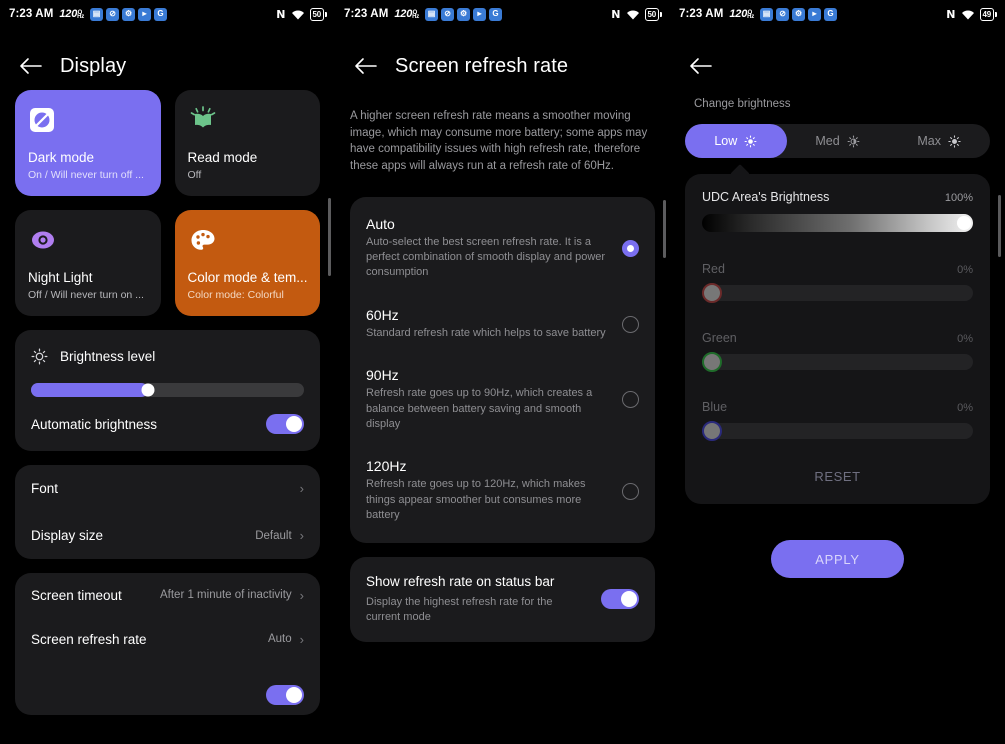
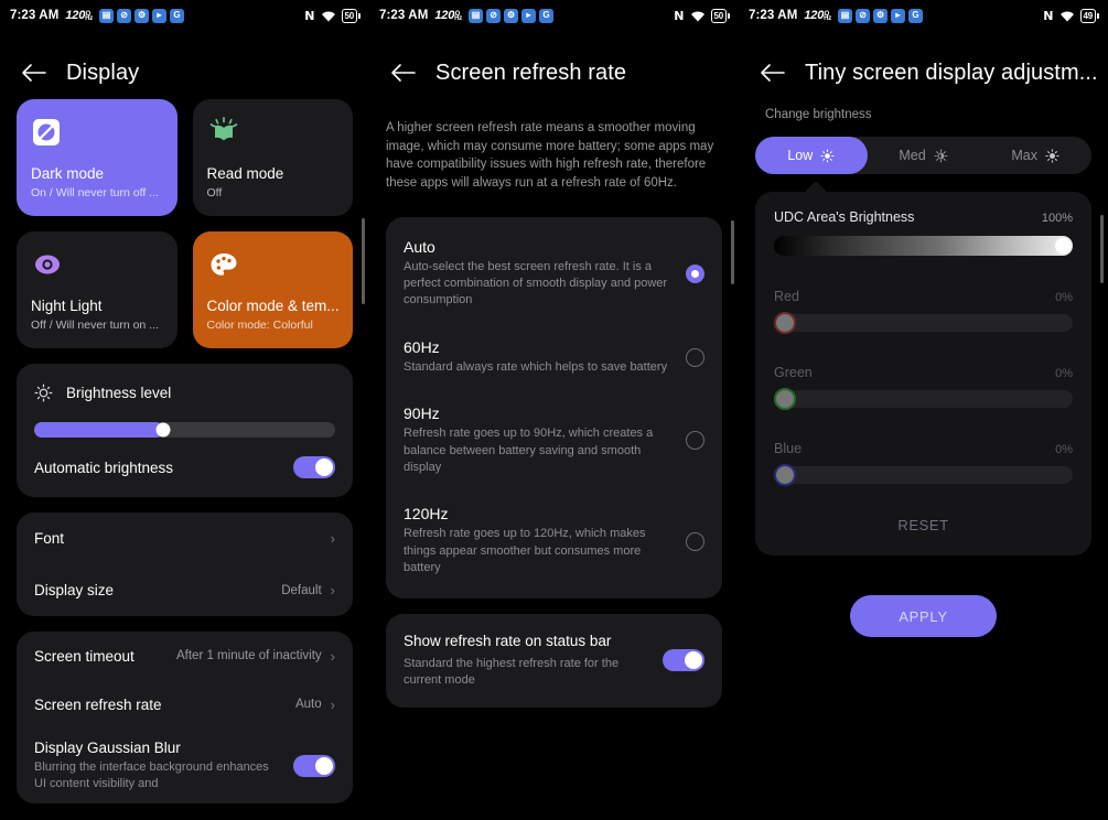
  7:23 AM
  ▤
  ⊘
  ⚙
  ▸
  G
  N
  50
  Display
  Dark mode
  On / Will never turn off ...
  Read mode
  Off
  Night Light
  Off / Will never turn on ...
  Color mode & tem...
  Color mode: Colorful
  Brightness level
  Automatic brightness
  Font
  ›
  Display size
  Default
  ›
  Screen timeout
  After 1 minute of inactivity
  ›
  Screen refresh rate
  Auto
  ›
+ Display Gaussian Blur
+ Blurring the interface background enhances UI content visibility and
  7:23 AM
  ▤
  ⊘
  ⚙
  ▸
  G
  N
  50
  Screen refresh rate
  A higher screen refresh rate means a smoother moving image, which may consume more battery; some apps may have compatibility issues with high refresh rate, therefore these apps will always run at a refresh rate of 60Hz.
  Auto
  Auto-select the best screen refresh rate. It is a perfect combination of smooth display and power consumption
  60Hz
- Standard refresh rate which helps to save battery
+ Standard always rate which helps to save battery
  90Hz
  Refresh rate goes up to 90Hz, which creates a balance between battery saving and smooth display
  120Hz
  Refresh rate goes up to 120Hz, which makes things appear smoother but consumes more battery
  Show refresh rate on status bar
- Display the highest refresh rate for the current mode
+ Standard the highest refresh rate for the current mode
  7:23 AM
  ▤
  ⊘
  ⚙
  ▸
  G
  N
  49
+ Tiny screen display adjustm...
  Change brightness
  Low
  Med
  Max
  UDC Area's Brightness
  100%
  Red
  0%
  Green
  0%
  Blue
  0%
  RESET
  APPLY
